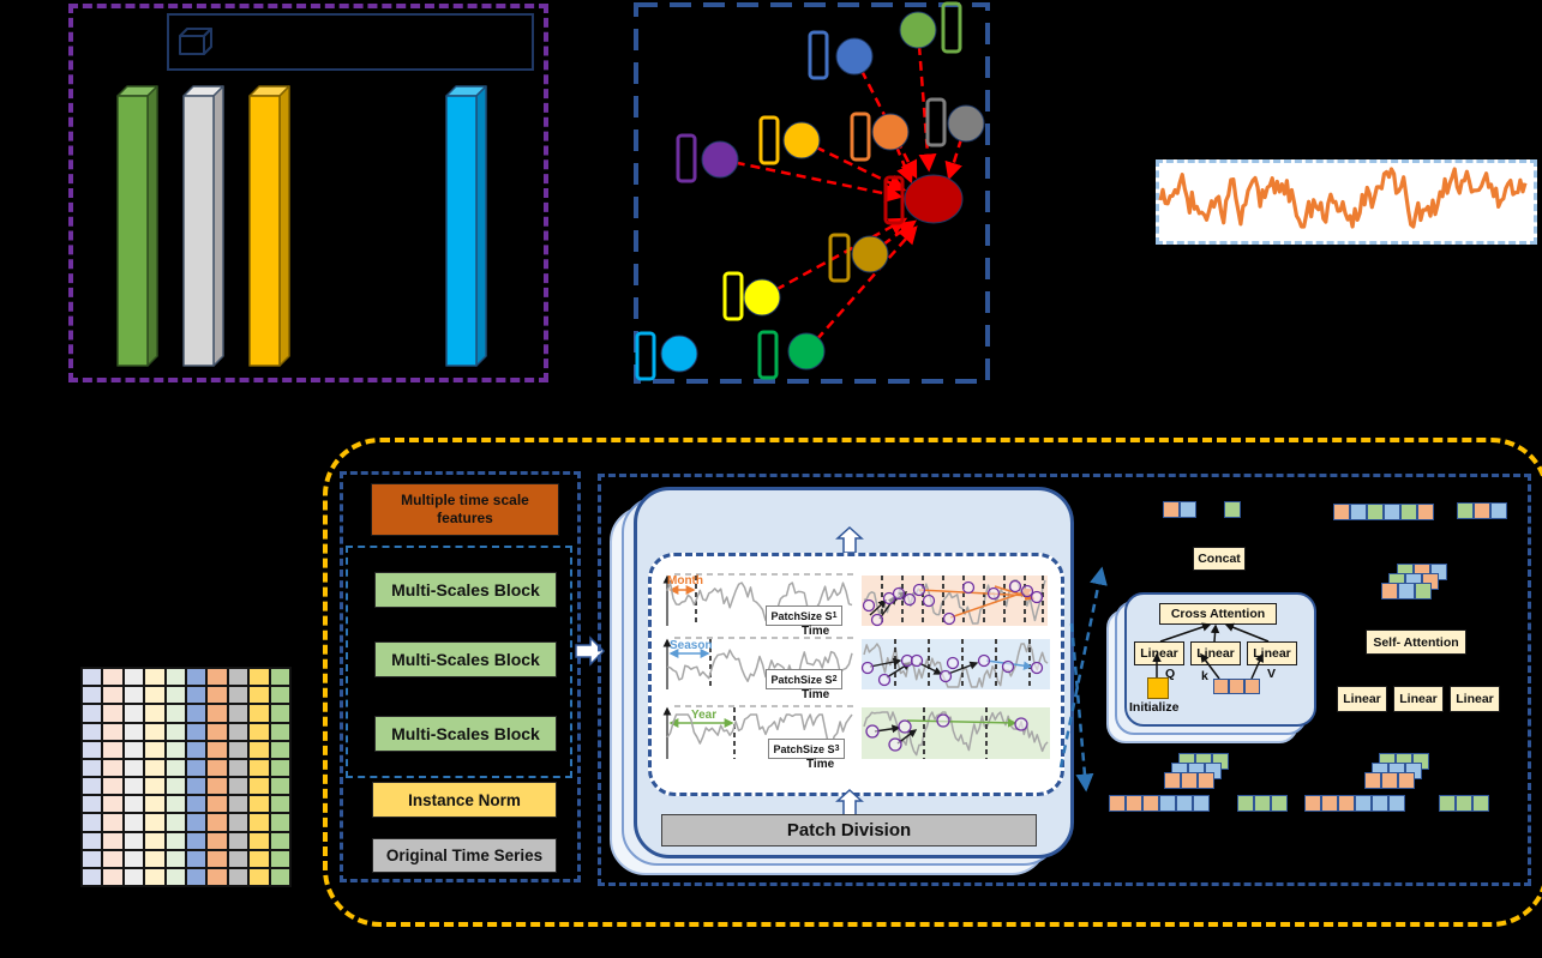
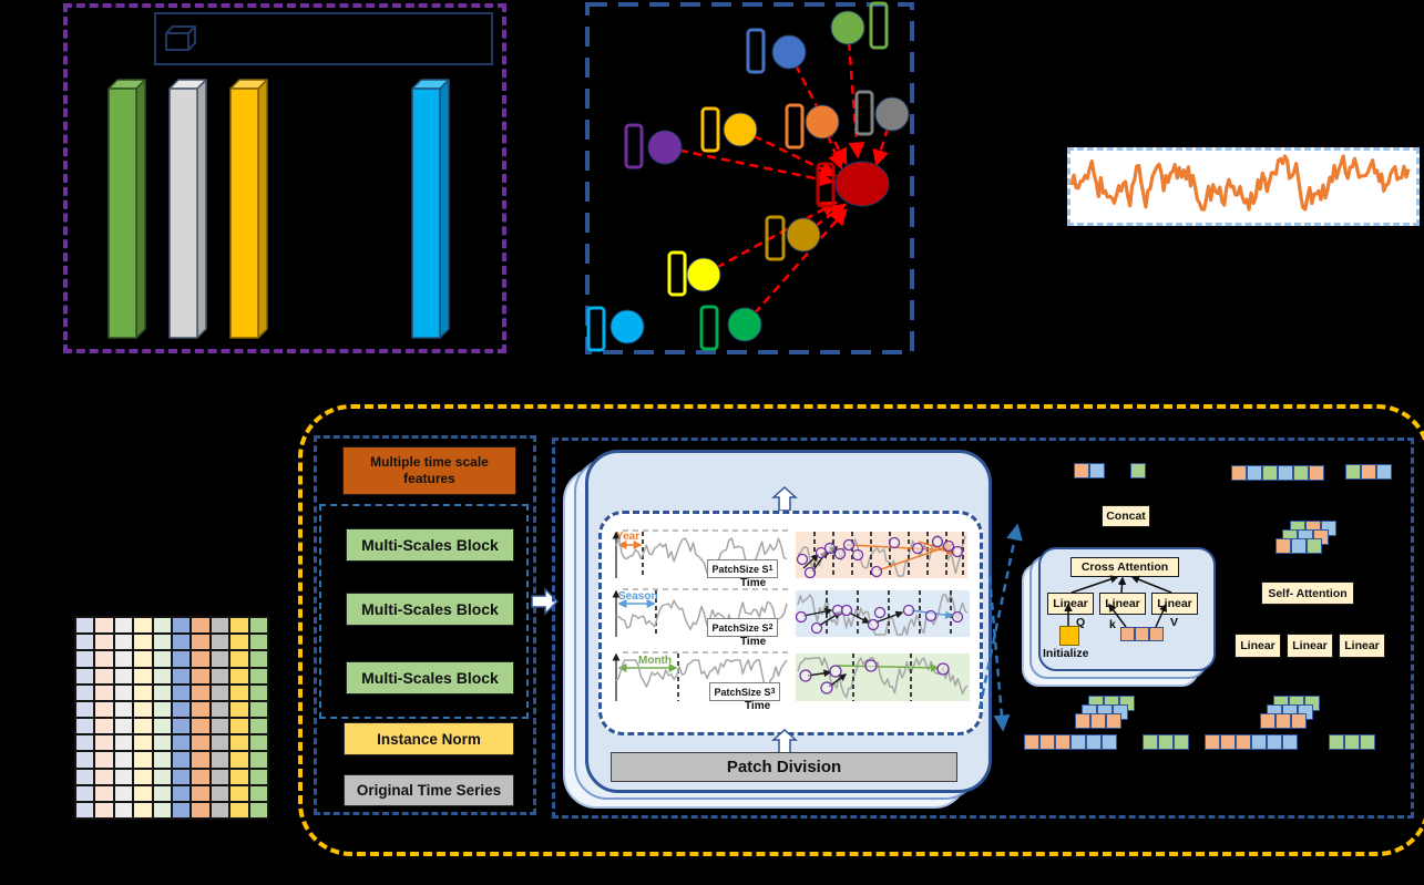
  Multiple time scale features
  Multi-Scales Block
  Multi-Scales Block
  Multi-Scales Block
  Instance Norm
  Original Time Series
  Patch Division
- Month
+ Year
  Season
- Year
+ Month
  PatchSize S
  PatchSize S
  PatchSize S
  Time
  Time
  Time
  Concat
  Cross Attention
  Linear
  Linear
  Linear
  Q
  k
  V
  Initialize
  Self- Attention
  Linear
  Linear
  Linear
